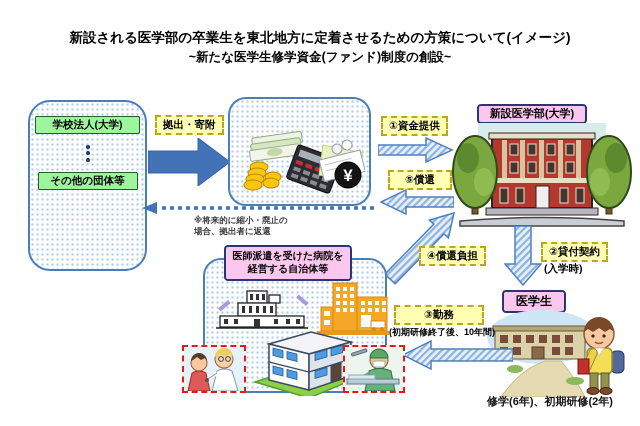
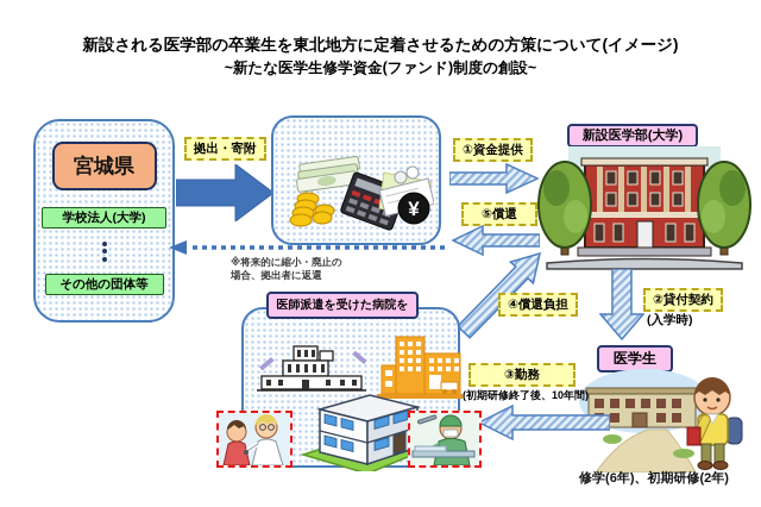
  新設される医学部の卒業生を東北地方に定着させるための方策について(イメージ)
  ~新たな医学生修学資金(ファンド)制度の創設~
+ 宮城県
  学校法人(大学)
  その他の団体等
  拠出・寄附
  ※将来的に縮小・廃止の
  場合、拠出者に返還
  ¥
  新設医学部(大学)
  ①資金提供
  ⑤償還
  ④償還負担
  ②貸付契約
  (入学時)
  医学生
  修学(6年)、初期研修(2年)
  ③勤務
  (初期研修終了後、10年間)
  医師派遣を受けた病院を
- 経営する自治体等
